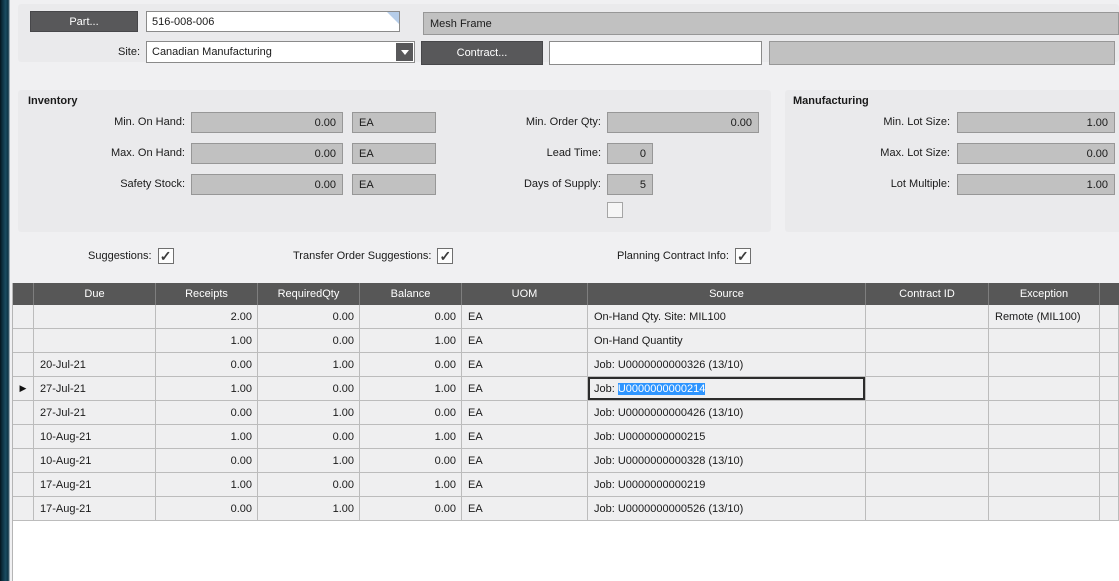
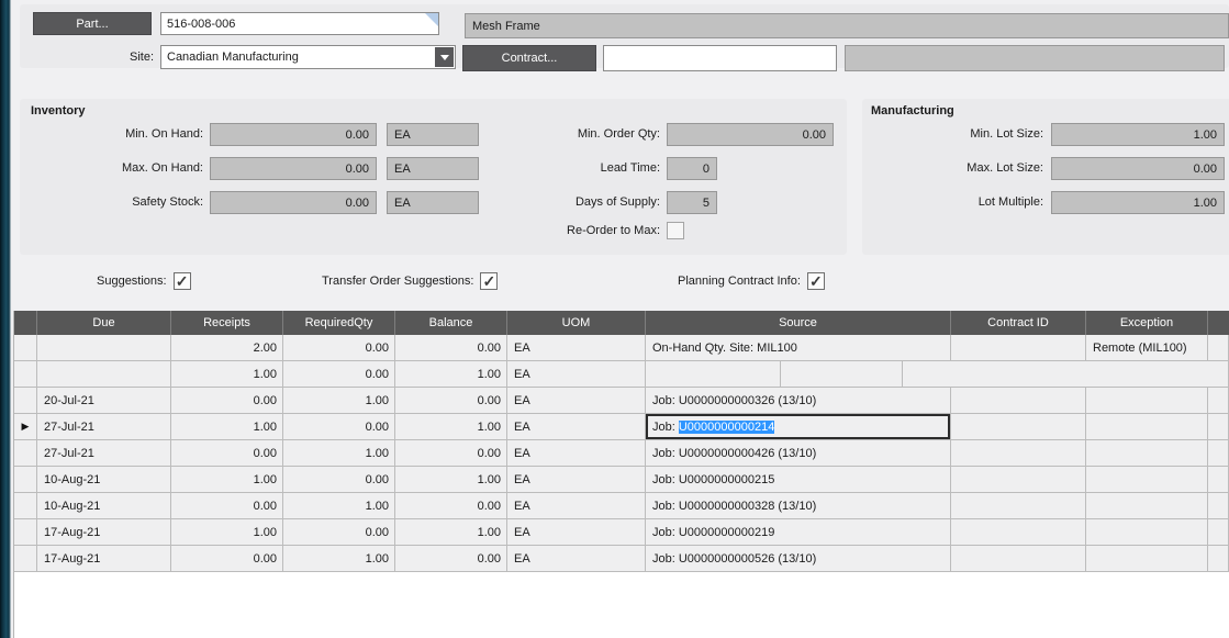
  Part...
  516-008-006
  Mesh Frame
  Site:
  Canadian Manufacturing
  Contract...
  Inventory
  Min. On Hand:
  0.00
  EA
  Max. On Hand:
  0.00
  EA
  Safety Stock:
  0.00
  EA
  Min. Order Qty:
  0.00
  Lead Time:
  0
  Days of Supply:
  5
+ Re-Order to Max:
  Manufacturing
  Min. Lot Size:
  1.00
  Max. Lot Size:
  0.00
  Lot Multiple:
  1.00
  Suggestions:
  ✓
  Transfer Order Suggestions:
  ✓
  Planning Contract Info:
  ✓
  Due
  Receipts
  RequiredQty
  Balance
  UOM
  Source
  Contract ID
  Exception
  2.00
  0.00
  0.00
  EA
  On-Hand Qty. Site: MIL100
  Remote (MIL100)
  1.00
  0.00
  1.00
  EA
- On-Hand Quantity
  20-Jul-21
  0.00
  1.00
  0.00
  EA
  Job: U0000000000326 (13/10)
  ▶
  27-Jul-21
  1.00
  0.00
  1.00
  EA
  Job:
  U0000000000214
  27-Jul-21
  0.00
  1.00
  0.00
  EA
  Job: U0000000000426 (13/10)
  10-Aug-21
  1.00
  0.00
  1.00
  EA
  Job: U0000000000215
  10-Aug-21
  0.00
  1.00
  0.00
  EA
  Job: U0000000000328 (13/10)
  17-Aug-21
  1.00
  0.00
  1.00
  EA
  Job: U0000000000219
  17-Aug-21
  0.00
  1.00
  0.00
  EA
  Job: U0000000000526 (13/10)
